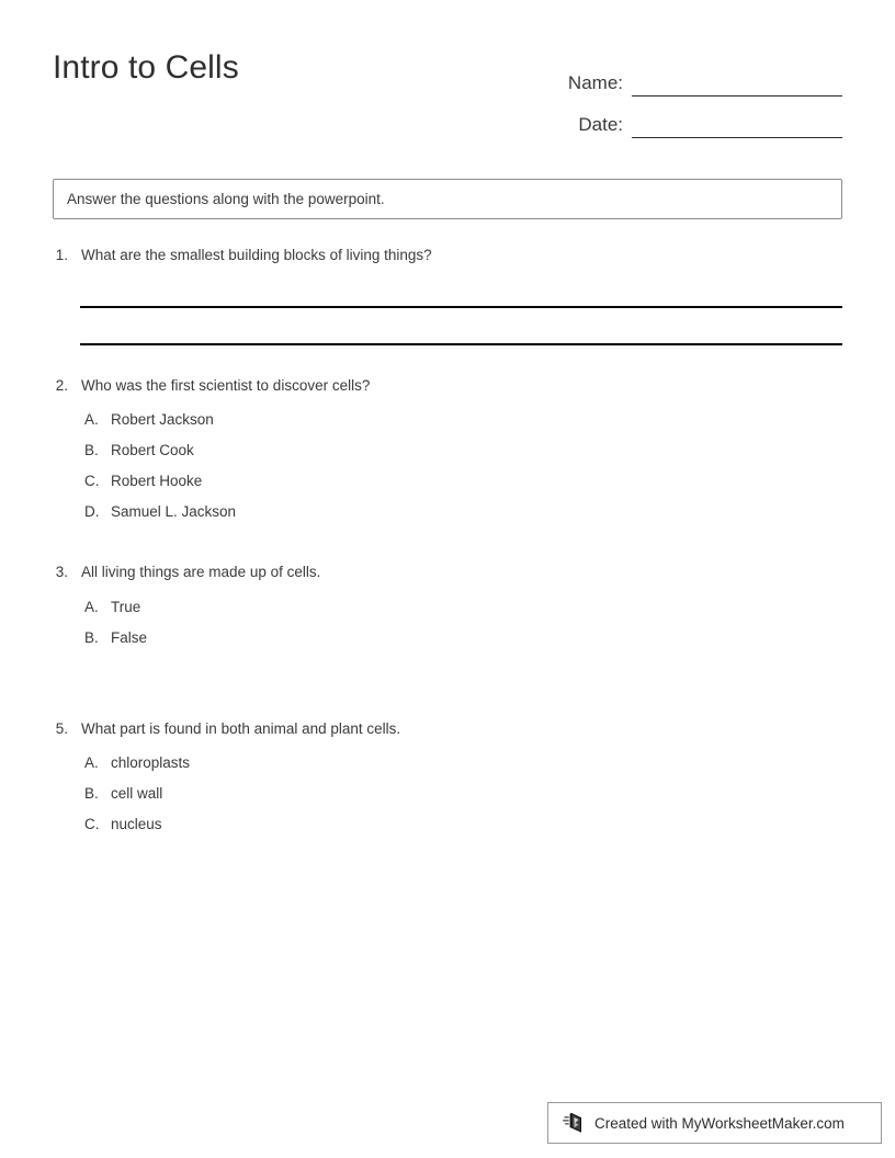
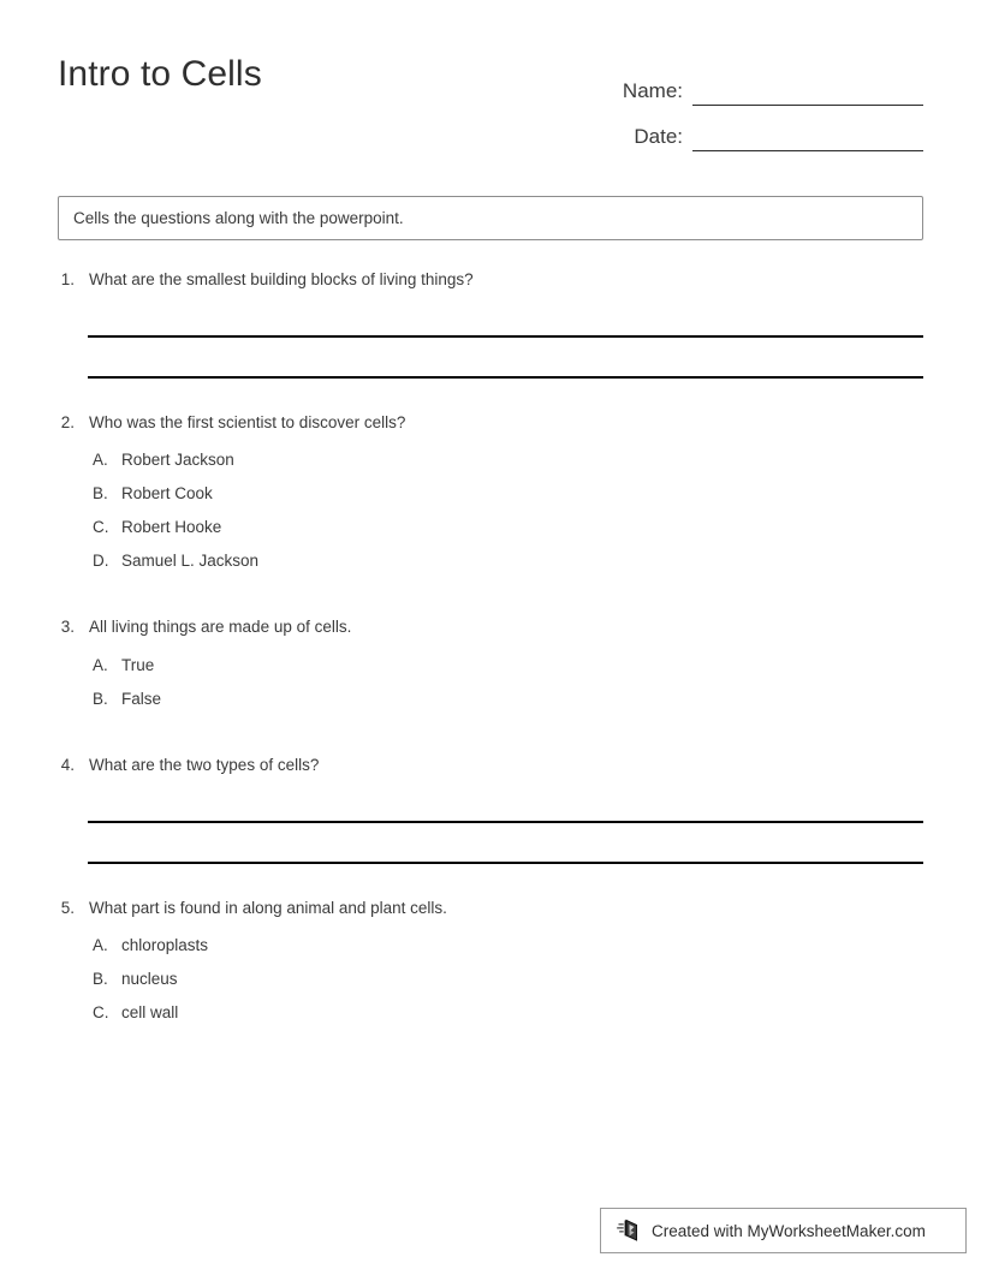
  Intro to Cells
  Name:
  Date:
- Answer the questions along with the powerpoint.
+ Cells the questions along with the powerpoint.
  1.
  What are the smallest building blocks of living things?
  2.
  Who was the first scientist to discover cells?
  A.
  Robert Jackson
  B.
  Robert Cook
  C.
  Robert Hooke
  D.
  Samuel L. Jackson
  3.
  All living things are made up of cells.
  A.
  True
  B.
  False
+ 4.
+ What are the two types of cells?
  5.
- What part is found in both animal and plant cells.
+ What part is found in along animal and plant cells.
  A.
  chloroplasts
  B.
- cell wall
+ nucleus
  C.
- nucleus
+ cell wall
  Created with MyWorksheetMaker.com
